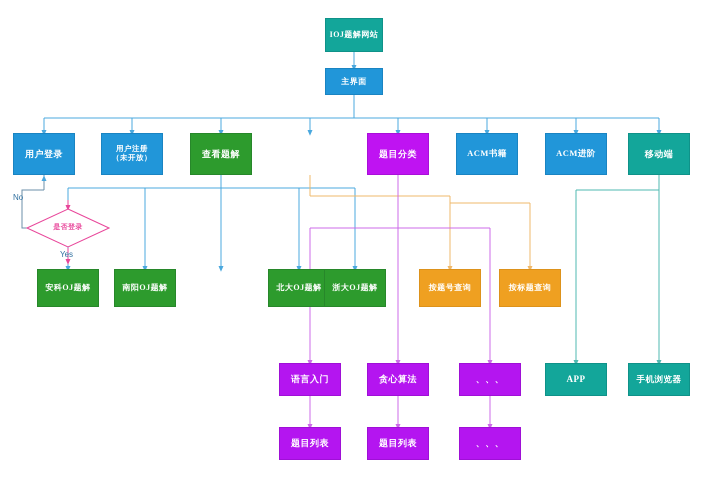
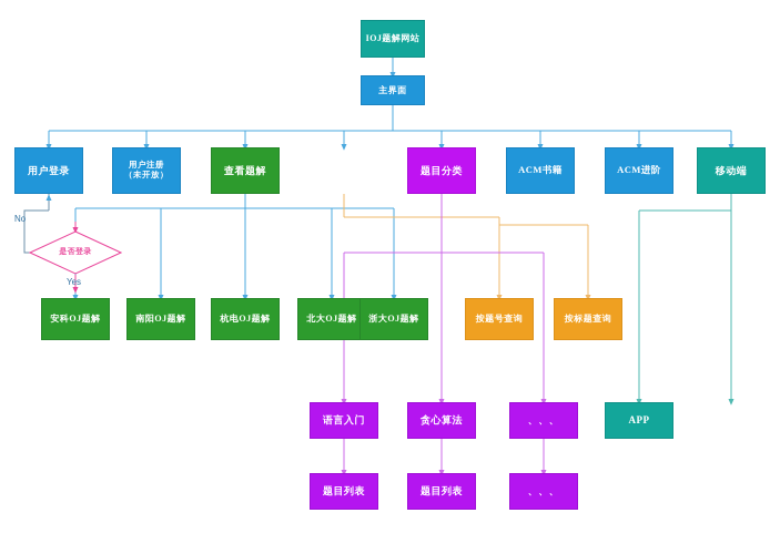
  IOJ题解网站
  主界面
  用户登录
  用户注册
  （未开放）
  查看题解
  题目分类
  ACM书籍
  ACM进阶
  移动端
  是否登录
  No
  Yes
  安科OJ题解
  南阳OJ题解
+ 杭电OJ题解
  北大OJ题解
  浙大OJ题解
  按题号查询
  按标题查询
  语言入门
  贪心算法
  、、、
  APP
- 手机浏览器
  题目列表
  题目列表
  、、、
